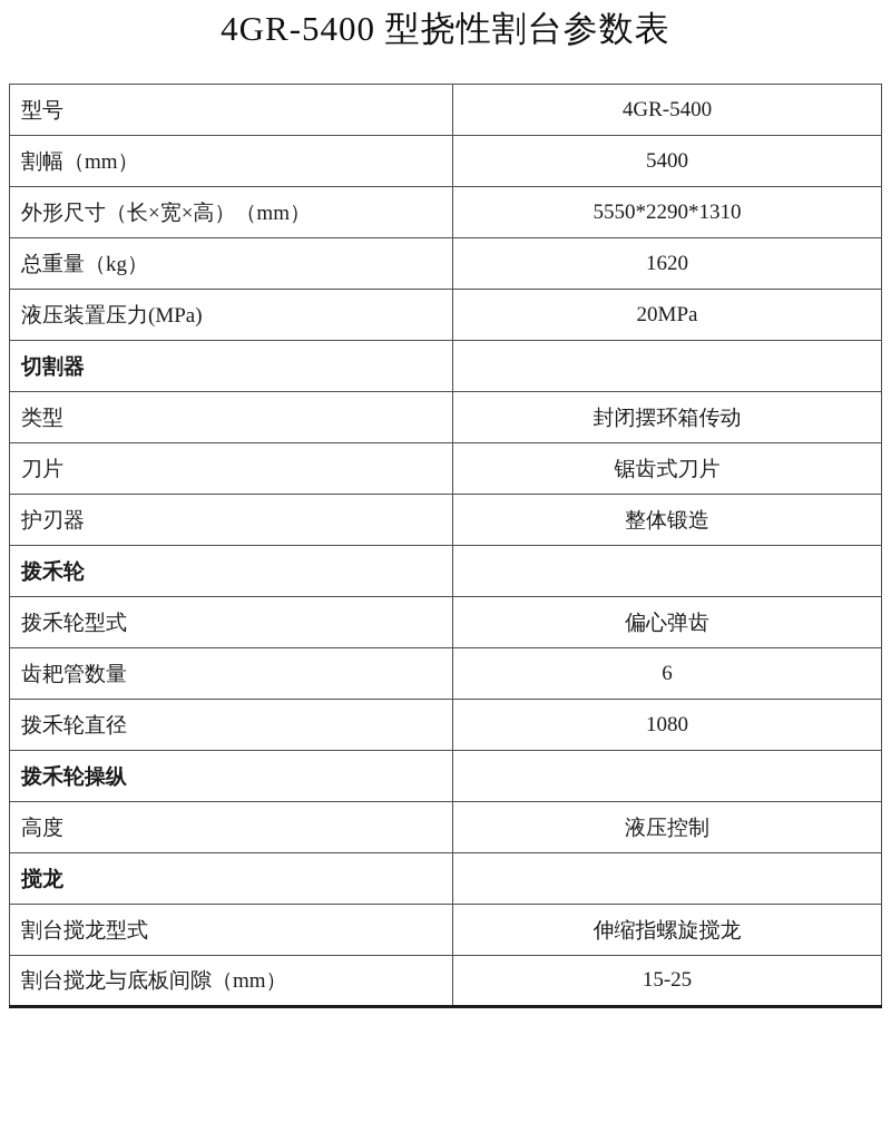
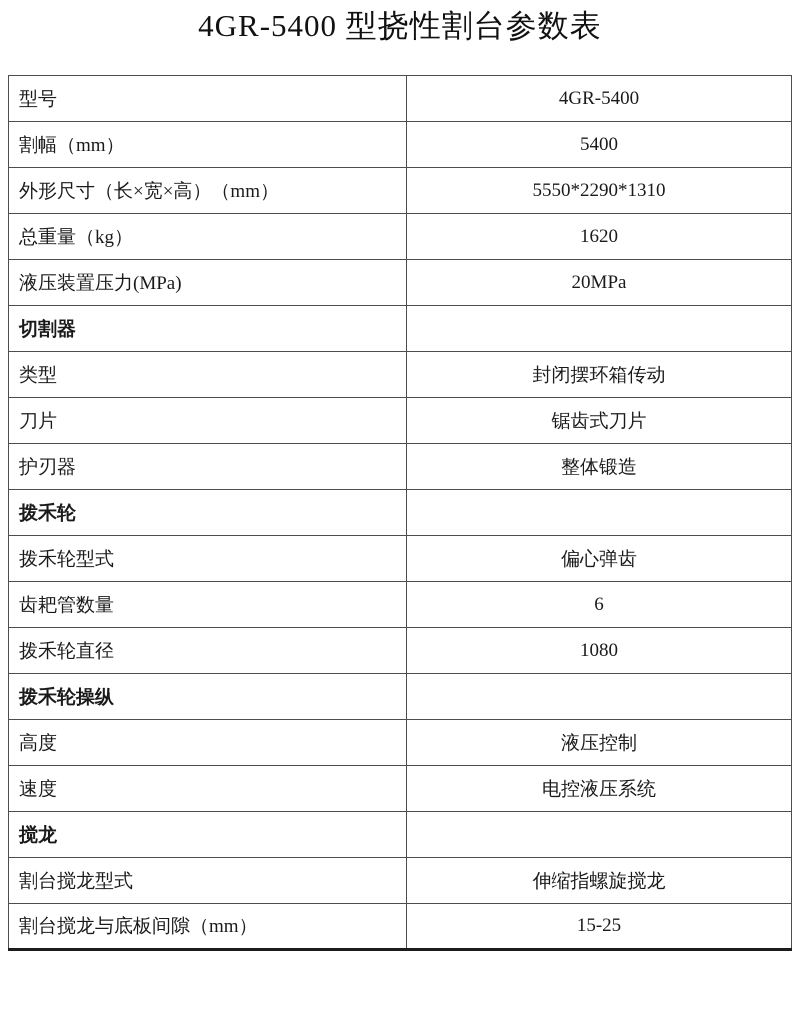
  4GR-5400 型挠性割台参数表
  型号	4GR-5400
  割幅（mm）	5400
  外形尺寸（长×宽×高）（mm）	5550*2290*1310
  总重量（kg）	1620
  液压装置压力(MPa)	20MPa
  切割器
  类型	封闭摆环箱传动
  刀片	锯齿式刀片
  护刃器	整体锻造
  拨禾轮
  拨禾轮型式	偏心弹齿
  齿耙管数量	6
  拨禾轮直径	1080
  拨禾轮操纵
  高度	液压控制
+ 速度	电控液压系统
  搅龙
  割台搅龙型式	伸缩指螺旋搅龙
  割台搅龙与底板间隙（mm）	15-25
